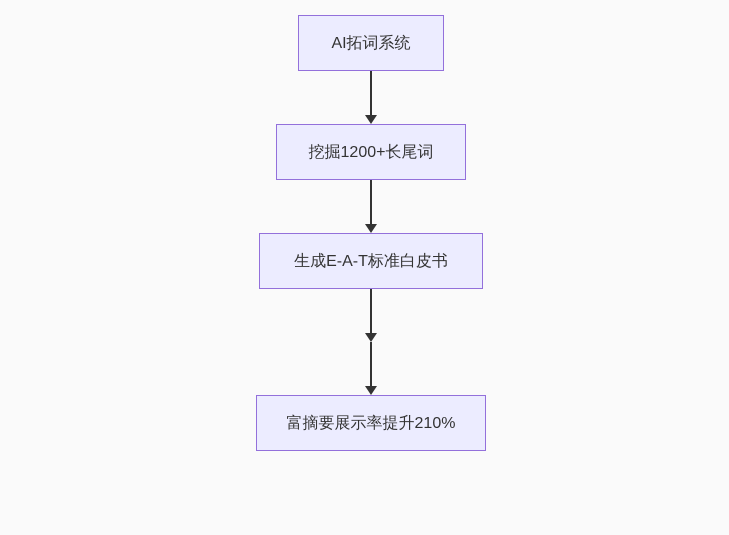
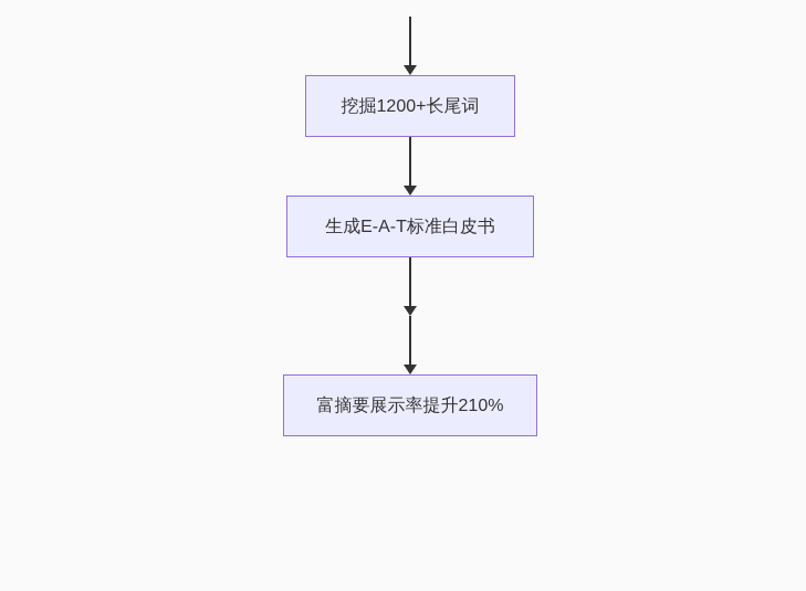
- AI拓词系统
  挖掘1200+长尾词
  生成E-A-T标准白皮书
  富摘要展示率提升210%
